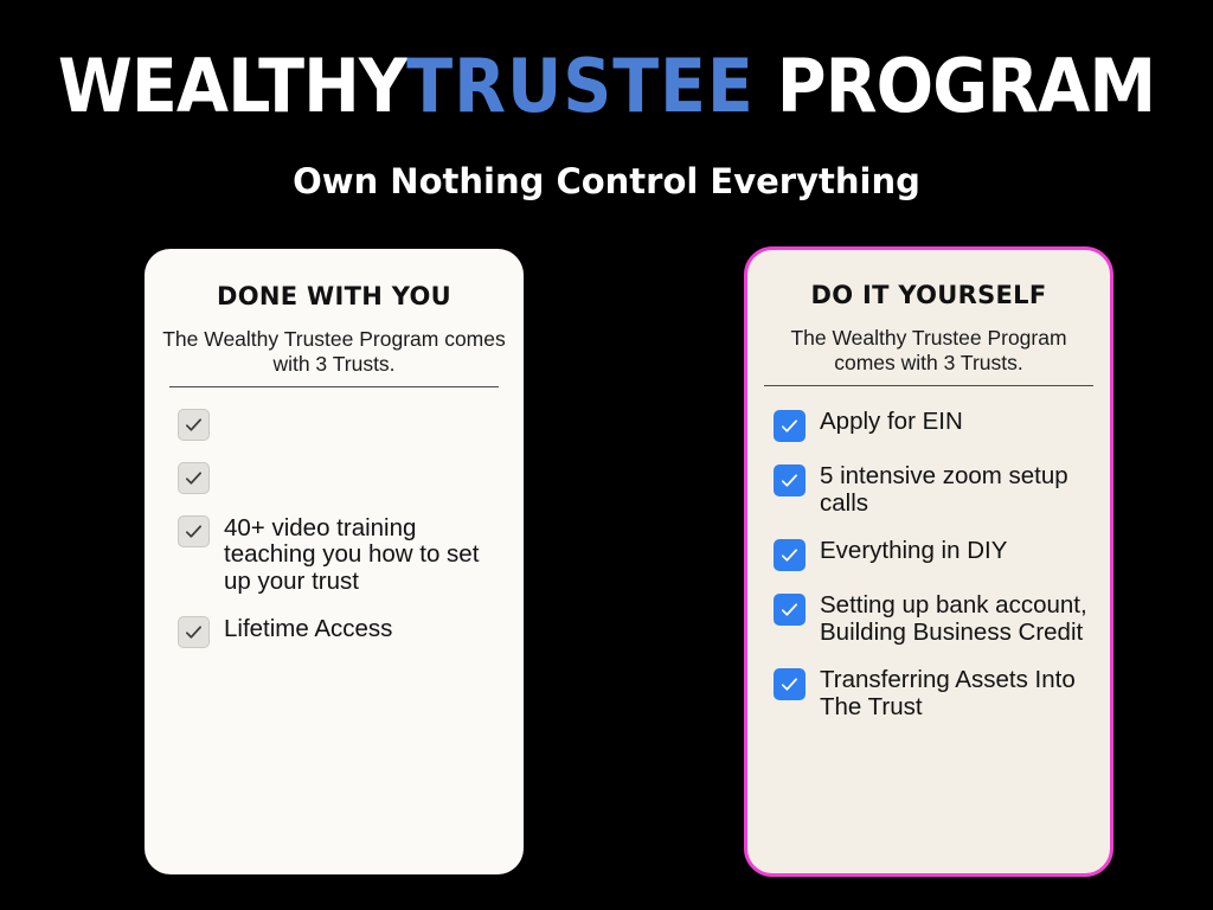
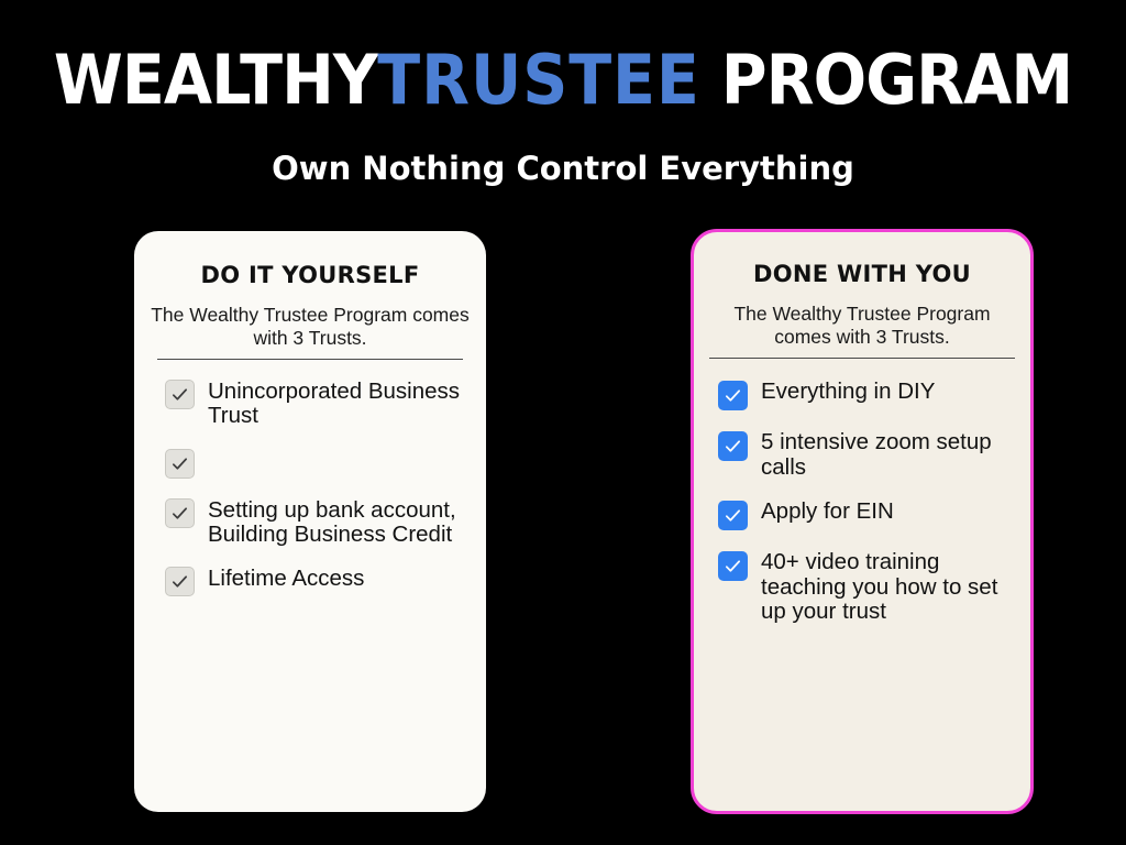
  WEALTHYTRUSTEE PROGRAM
  Own Nothing Control Everything
- DONE WITH YOU
+ DO IT YOURSELF
  The Wealthy Trustee Program comes with 3 Trusts.
+ Unincorporated Business Trust
- 40+ video training teaching you how to set up your trust
+ Setting up bank account, Building Business Credit
  Lifetime Access
- DO IT YOURSELF
+ DONE WITH YOU
  The Wealthy Trustee Program comes with 3 Trusts.
- Apply for EIN
+ Everything in DIY
  5 intensive zoom setup calls
- Everything in DIY
+ Apply for EIN
- Setting up bank account, Building Business Credit
+ 40+ video training teaching you how to set up your trust
- Transferring Assets Into The Trust
